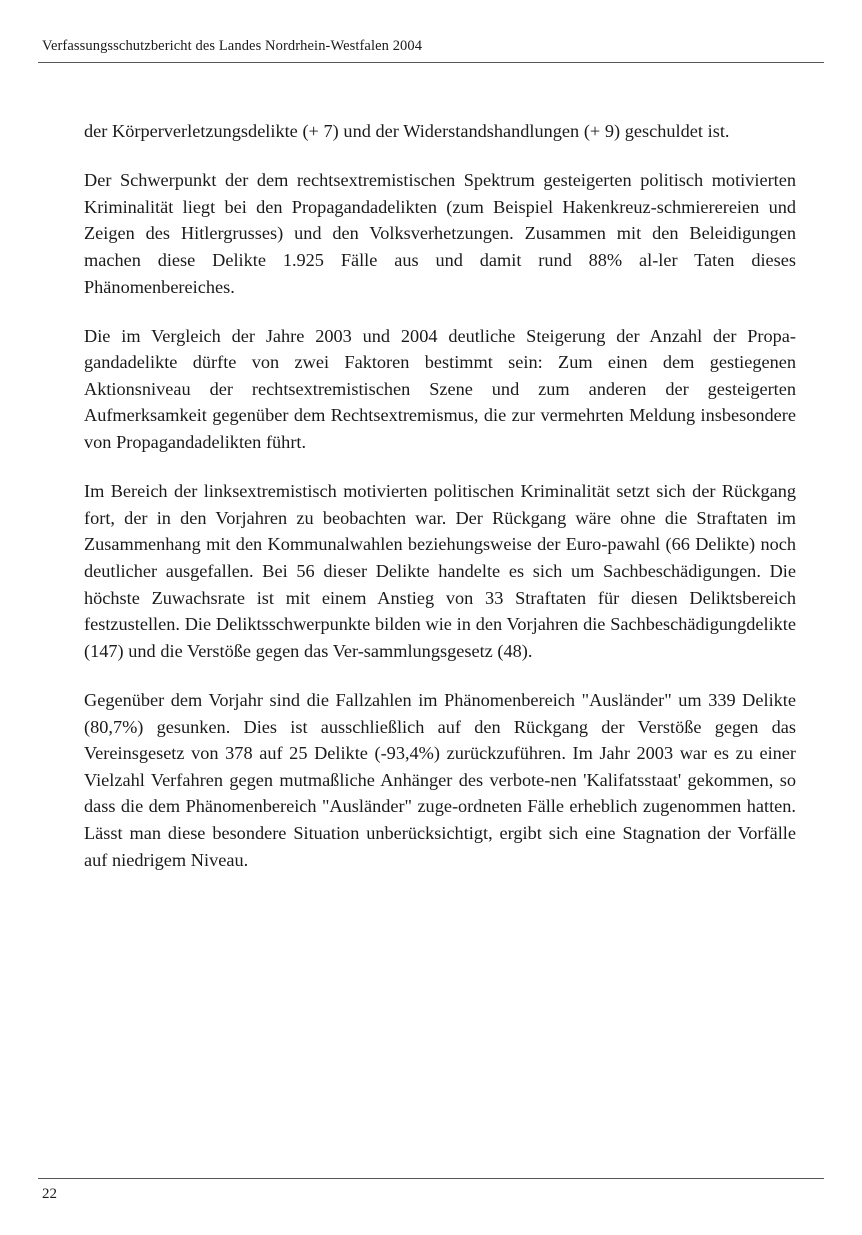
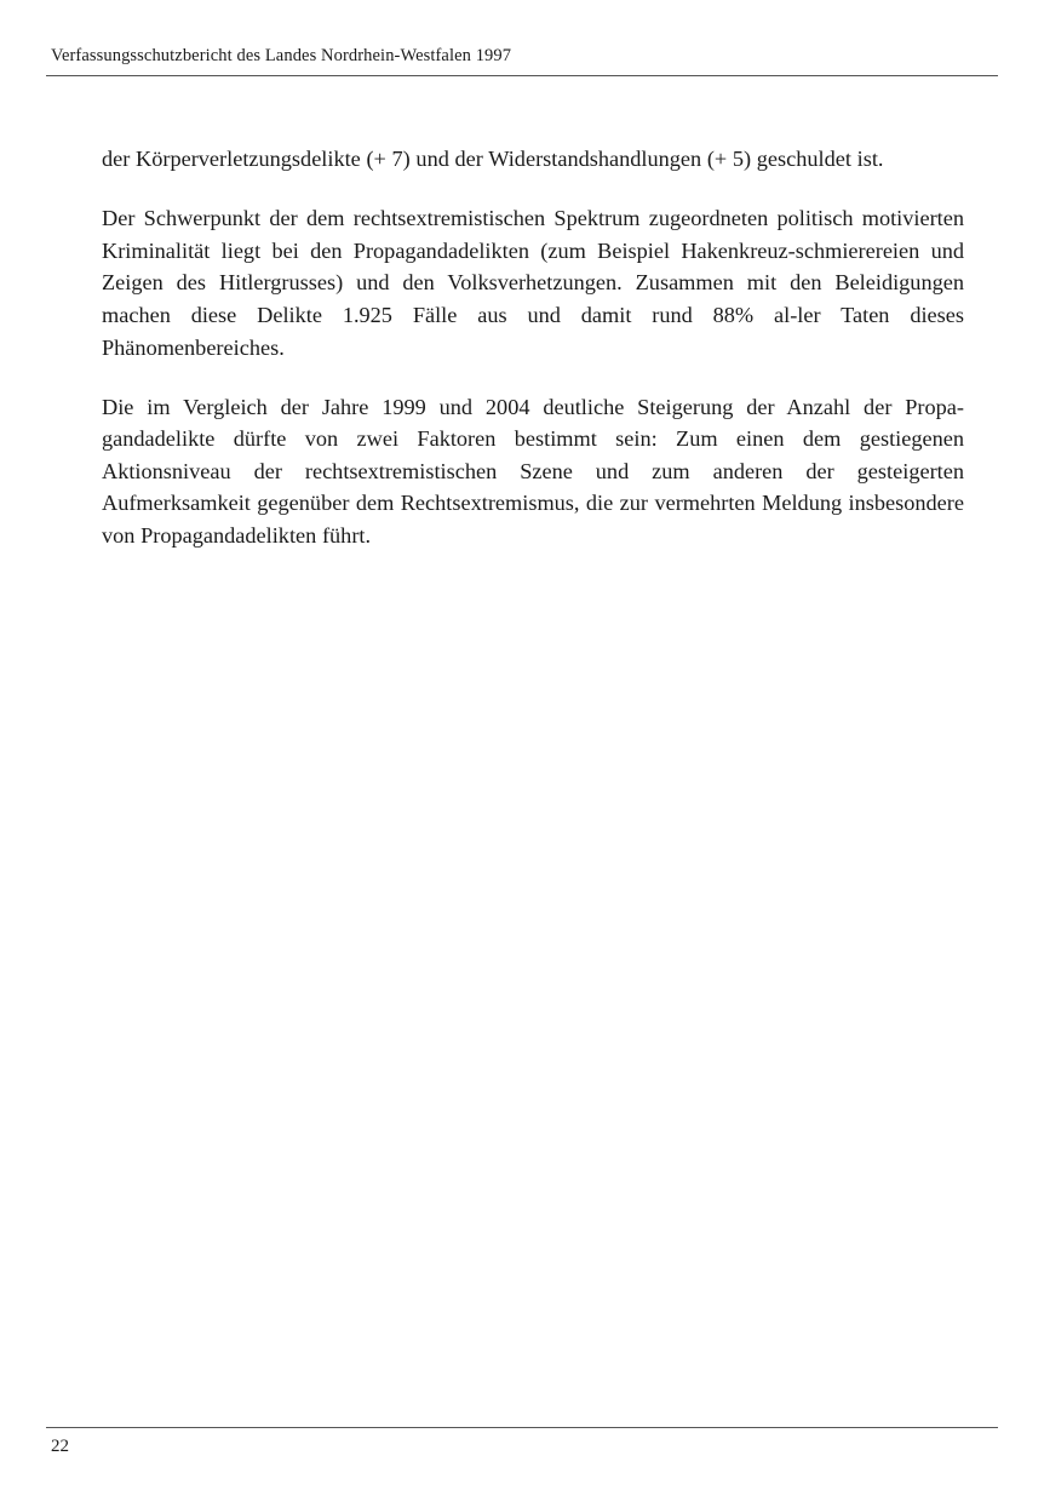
- Verfassungsschutzbericht des Landes Nordrhein-Westfalen 2004
+ Verfassungsschutzbericht des Landes Nordrhein-Westfalen 1997
- der Körperverletzungsdelikte (+ 7) und der Widerstandshandlungen (+ 9) geschuldet ist.
+ der Körperverletzungsdelikte (+ 7) und der Widerstandshandlungen (+ 5) geschuldet ist.
- Der Schwerpunkt der dem rechtsextremistischen Spektrum gesteigerten politisch motivierten Kriminalität liegt bei den Propagandadelikten (zum Beispiel Hakenkreuz-schmierereien und Zeigen des Hitlergrusses) und den Volksverhetzungen. Zusammen mit den Beleidigungen machen diese Delikte 1.925 Fälle aus und damit rund 88% al-ler Taten dieses Phänomenbereiches.
+ Der Schwerpunkt der dem rechtsextremistischen Spektrum zugeordneten politisch motivierten Kriminalität liegt bei den Propagandadelikten (zum Beispiel Hakenkreuz-schmierereien und Zeigen des Hitlergrusses) und den Volksverhetzungen. Zusammen mit den Beleidigungen machen diese Delikte 1.925 Fälle aus und damit rund 88% al-ler Taten dieses Phänomenbereiches.
- Die im Vergleich der Jahre 2003 und 2004 deutliche Steigerung der Anzahl der Propa-gandadelikte dürfte von zwei Faktoren bestimmt sein: Zum einen dem gestiegenen Aktionsniveau der rechtsextremistischen Szene und zum anderen der gesteigerten Aufmerksamkeit gegenüber dem Rechtsextremismus, die zur vermehrten Meldung insbesondere von Propagandadelikten führt.
+ Die im Vergleich der Jahre 1999 und 2004 deutliche Steigerung der Anzahl der Propa-gandadelikte dürfte von zwei Faktoren bestimmt sein: Zum einen dem gestiegenen Aktionsniveau der rechtsextremistischen Szene und zum anderen der gesteigerten Aufmerksamkeit gegenüber dem Rechtsextremismus, die zur vermehrten Meldung insbesondere von Propagandadelikten führt.
- Im Bereich der linksextremistisch motivierten politischen Kriminalität setzt sich der Rückgang fort, der in den Vorjahren zu beobachten war. Der Rückgang wäre ohne die Straftaten im Zusammenhang mit den Kommunalwahlen beziehungsweise der Euro-pawahl (66 Delikte) noch deutlicher ausgefallen. Bei 56 dieser Delikte handelte es sich um Sachbeschädigungen. Die höchste Zuwachsrate ist mit einem Anstieg von 33 Straftaten für diesen Deliktsbereich festzustellen. Die Deliktsschwerpunkte bilden wie in den Vorjahren die Sachbeschädigungdelikte (147) und die Verstöße gegen das Ver-sammlungsgesetz (48).
- Gegenüber dem Vorjahr sind die Fallzahlen im Phänomenbereich "Ausländer" um 339 Delikte (80,7%) gesunken. Dies ist ausschließlich auf den Rückgang der Verstöße gegen das Vereinsgesetz von 378 auf 25 Delikte (-93,4%) zurückzuführen. Im Jahr 2003 war es zu einer Vielzahl Verfahren gegen mutmaßliche Anhänger des verbote-nen 'Kalifatsstaat' gekommen, so dass die dem Phänomenbereich "Ausländer" zuge-ordneten Fälle erheblich zugenommen hatten. Lässt man diese besondere Situation unberücksichtigt, ergibt sich eine Stagnation der Vorfälle auf niedrigem Niveau.
  22
